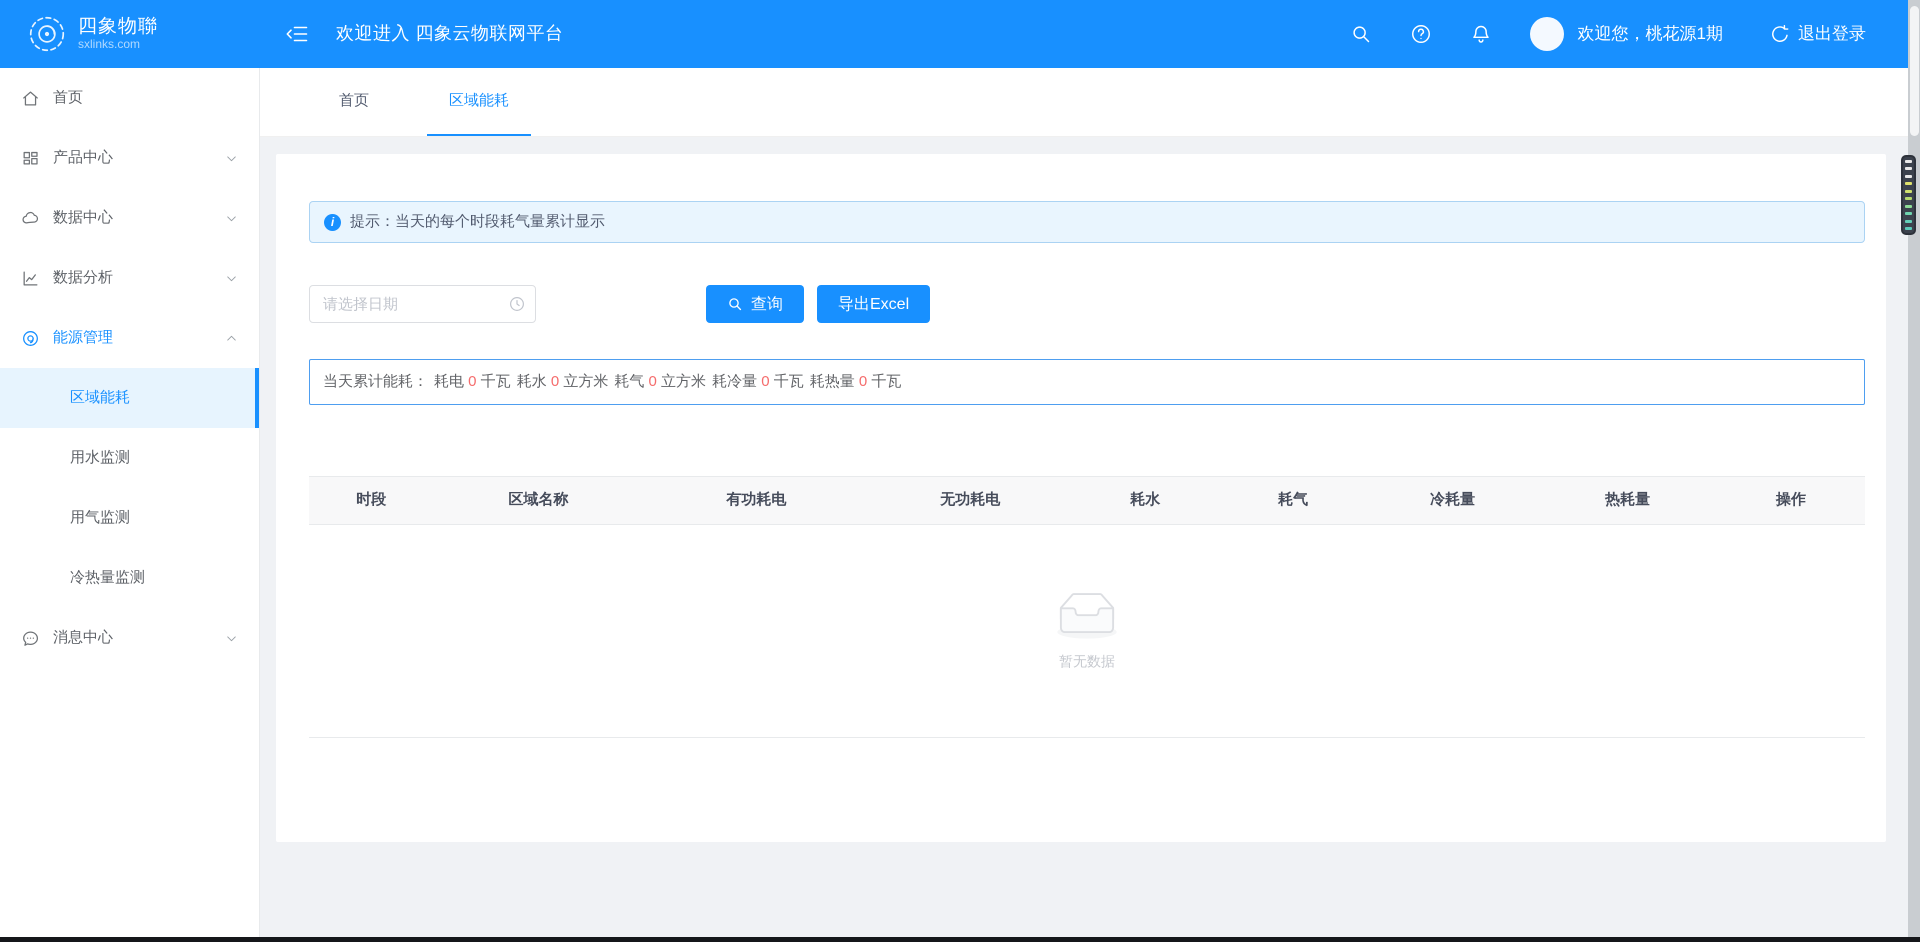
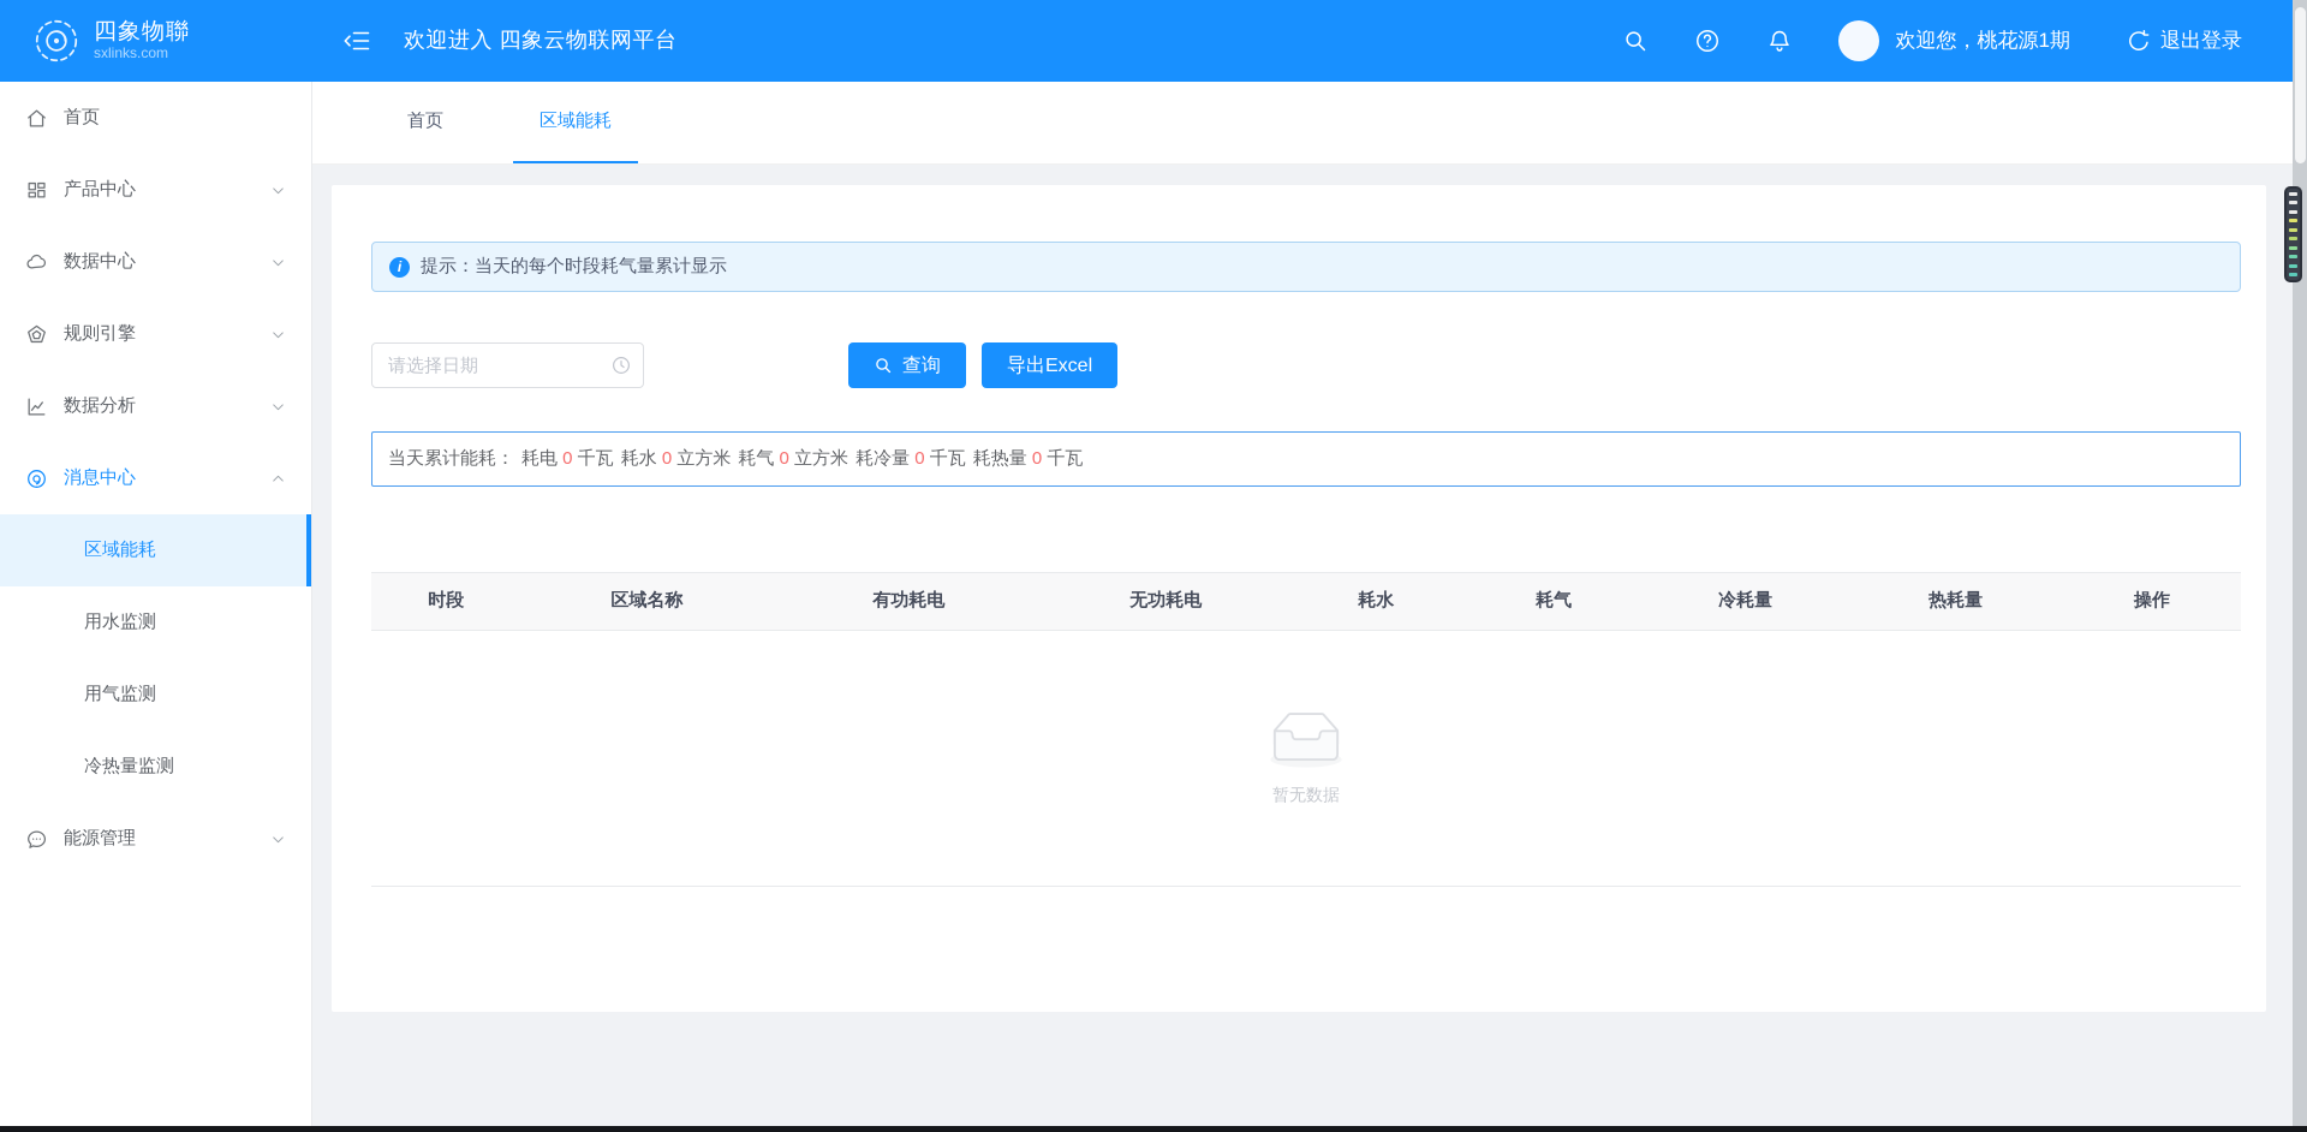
  四象物聯
  sxlinks.com
  欢迎进入 四象云物联网平台
  欢迎您，桃花源1期
  退出登录
  首页
  产品中心
  数据中心
+ 规则引擎
  数据分析
- 能源管理
+ 消息中心
  区域能耗
  用水监测
  用气监测
  冷热量监测
- 消息中心
+ 能源管理
  首页
  区域能耗
  i
  提示：当天的每个时段耗气量累计显示
  请选择日期
  查询
  导出Excel
  当天累计能耗：
  耗电 0 千瓦 耗水 0 立方米 耗气 0 立方米 耗冷量 0 千瓦 耗热量 0 千瓦
  时段
  区域名称
  有功耗电
  无功耗电
  耗水
  耗气
  冷耗量
  热耗量
  操作
  暂无数据
